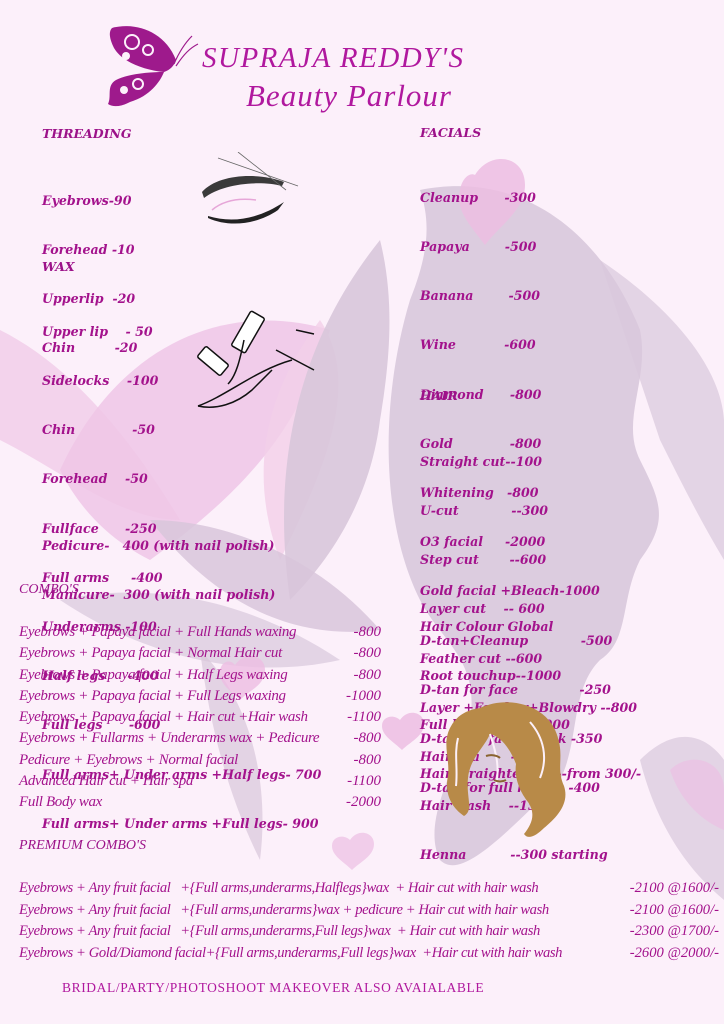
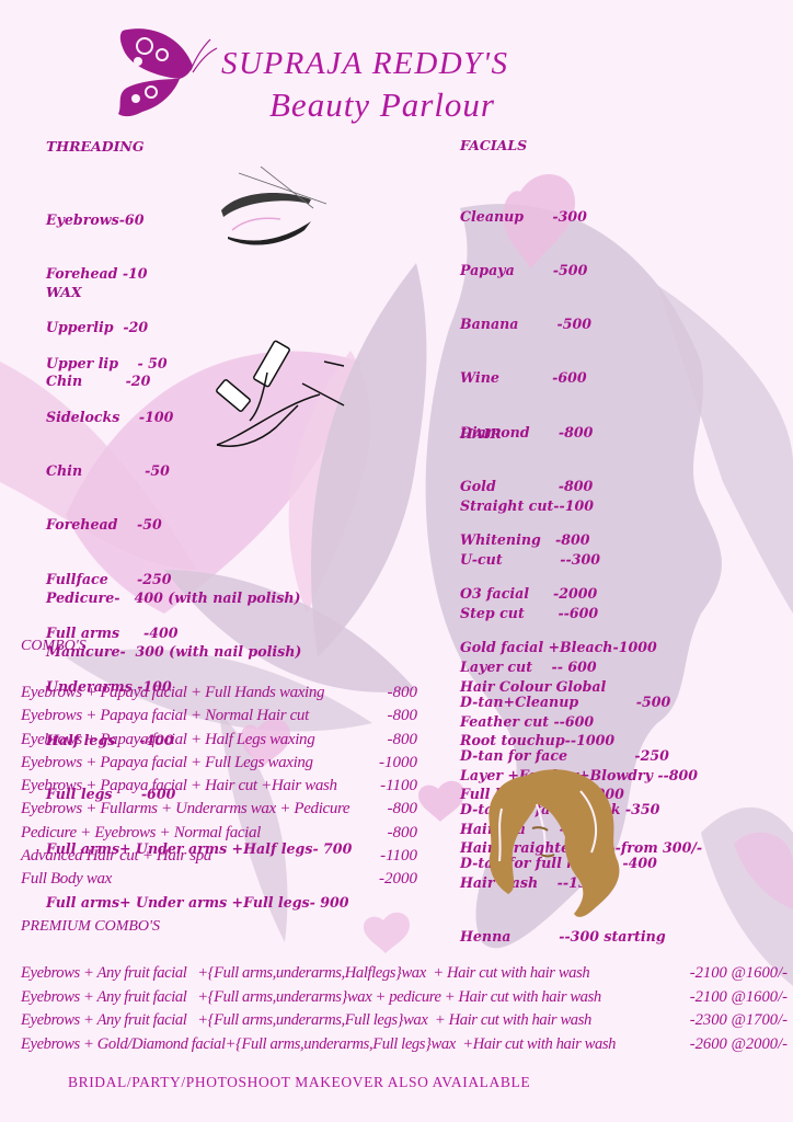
  SUPRAJA REDDY'S
  Beauty Parlour
  THREADING
- Eyebrows-90
+ Eyebrows-60
  Forehead -10
  Upperlip -20
  Chin -20
  WAX
  Upper lip - 50
  Sidelocks -100
  Chin -50
  Forehead -50
  Fullface -250
  Full arms -400
  Underarms -100
  Half legs -400
  Full legs -600
  Full arms+ Under arms +Half legs- 700
  Full arms+ Under arms +Full legs- 900
  Pedicure- 400 (with nail polish)
  Manicure- 300 (with nail polish)
  FACIALS
  Cleanup -300
  Papaya -500
  Banana -500
  Wine -600
  Diamond -800
  Gold -800
  Whitening -800
  O3 facial -2000
  Gold facial +Bleach-1000
  D-tan+Cleanup -500
  D-tan for face -250
  HAIR
  Straight cut--100
  U-cut --300
  Step cut --600
  Layer cut -- 600
  Feather cut --600
  Layer +F+Blowdry --800
  Hairash --1
  Henna --300 starting
  Hair Colour Global
  Root touchup--1000
  Hairraight-from 300/-
  COMBO'S
  Eyebrows + Papaya facial + Full Hands waxing
  -800
  Eyebrows + Papaya facial + Normal Hair cut
  -800
  Eyebrows + Papaya facial + Half Legs waxing
  -800
  Eyebrows + Papaya facial + Full Legs waxing
  -1000
  Eyebrows + Papaya facial + Hair cut +Hair wash
  -1100
  Eyebrows + Fullarms + Underarms wax + Pedicure
  -800
  Pedicure + Eyebrows + Normal facial
  -800
  Advanced Hair cut + Hair spa
  -1100
  Full Body wax
  -2000
  PREMIUM COMBO'S
  Eyebrows + Any fruit facial +{Full arms,underarms,Halflegs}wax + Hair cut with hair wash
  -2100 @1600/-
  Eyebrows + Any fruit facial +{Full arms,underarms}wax + pedicure + Hair cut with hair wash
  -2100 @1600/-
  Eyebrows + Any fruit facial +{Full arms,underarms,Full legs}wax + Hair cut with hair wash
  -2300 @1700/-
  Eyebrows + Gold/Diamond facial+{Full arms,underarms,Full legs}wax +Hair cut with hair wash
  -2600 @2000/-
  BRIDAL/PARTY/PHOTOSHOOT MAKEOVER ALSO AVAIALABLE
